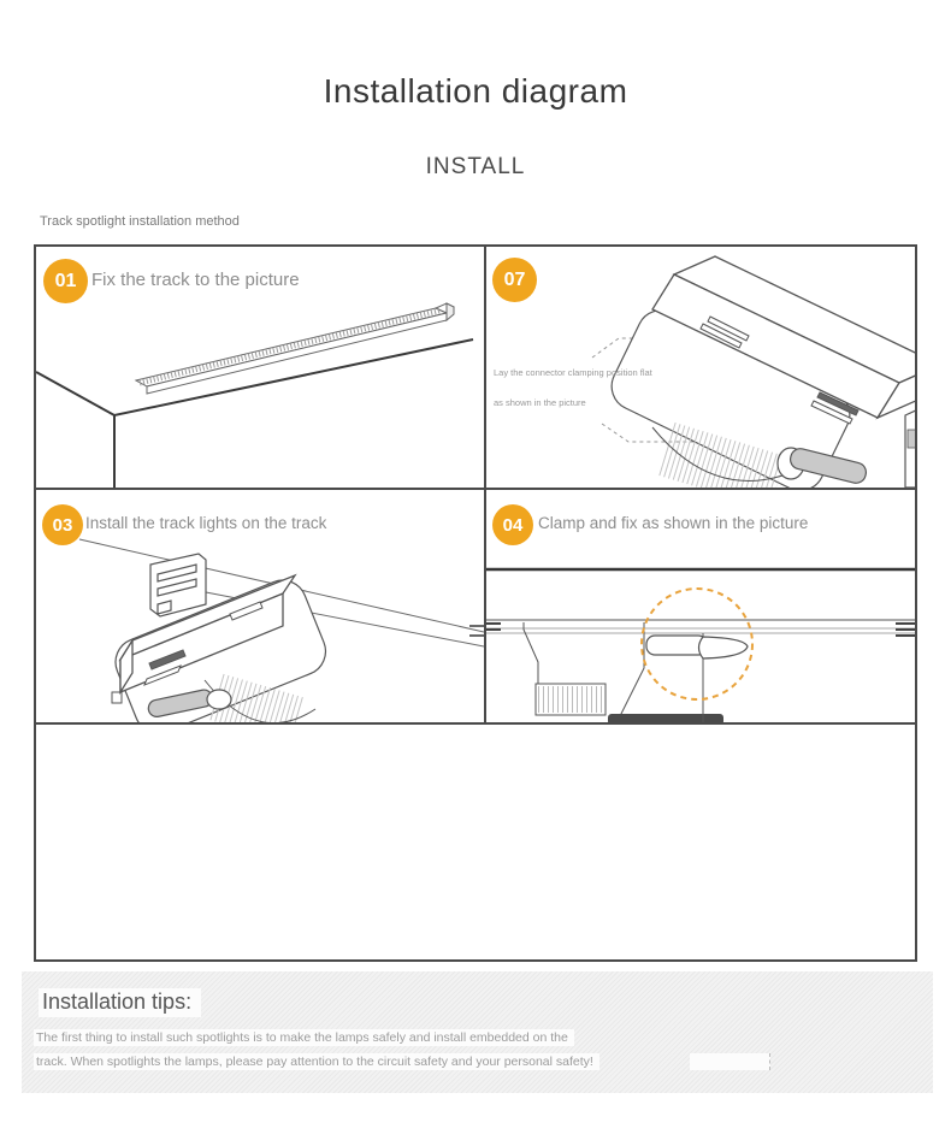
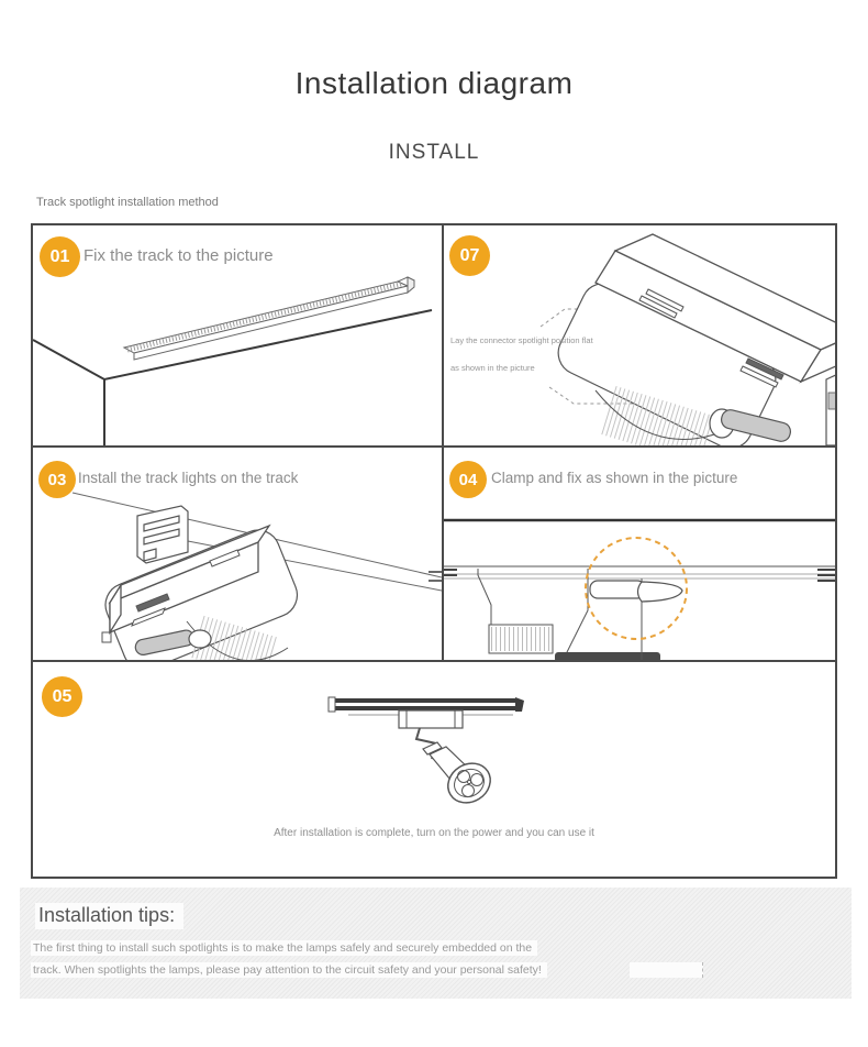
  Installation diagram
  INSTALL
  Track spotlight installation method
  01
  Fix the track to the picture
  07
- Lay the connector clamping position flat
+ Lay the connector spotlight position flat
  as shown in the picture
  03
  Install the track lights on the track
  04
  Clamp and fix as shown in the picture
+ 05
+ After installation is complete, turn on the power and you can use it
  Installation tips:
- The first thing to install such spotlights is to make the lamps safely and install embedded on the
+ The first thing to install such spotlights is to make the lamps safely and securely embedded on the
  track. When spotlights the lamps, please pay attention to the circuit safety and your personal safety!
